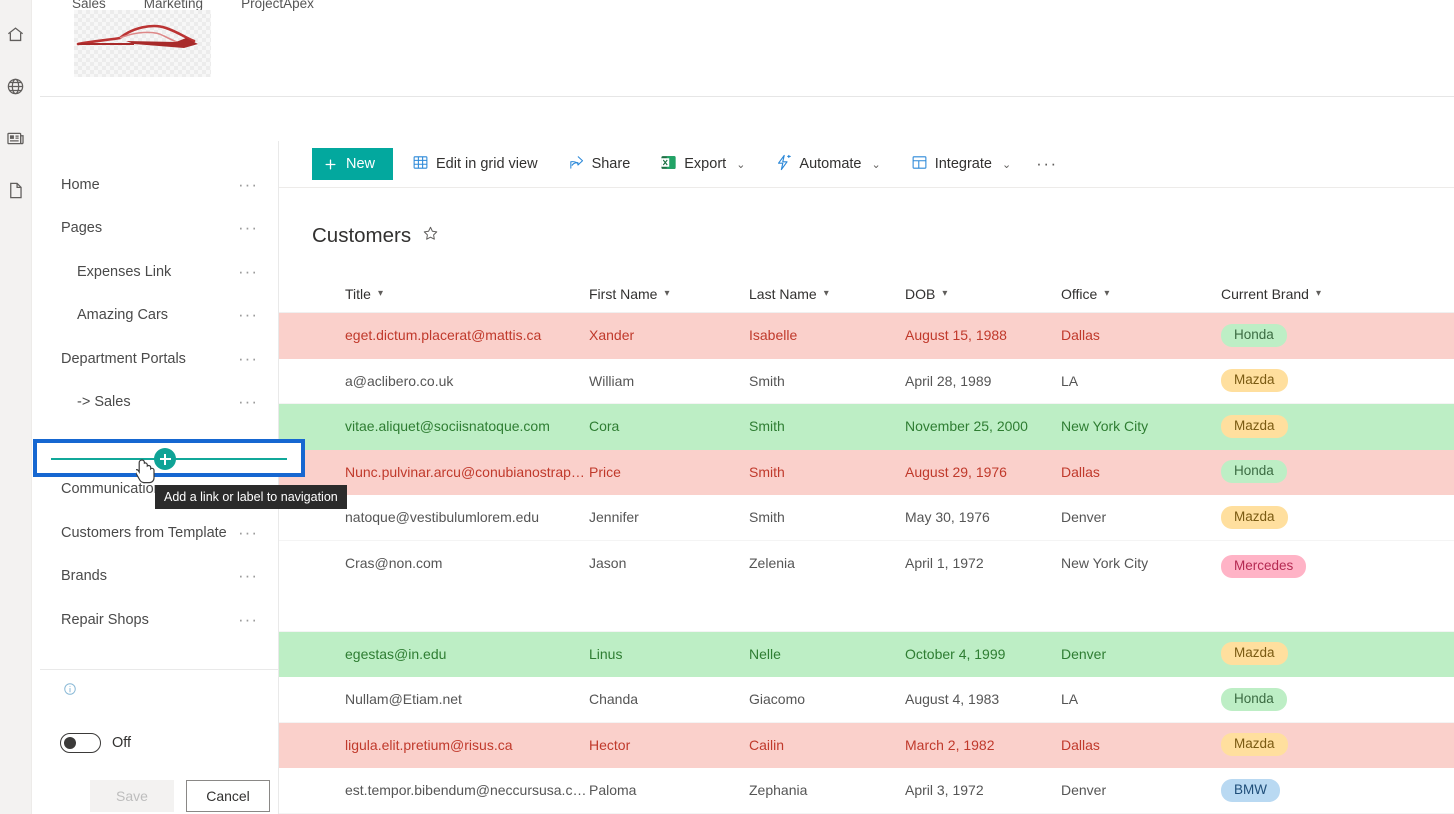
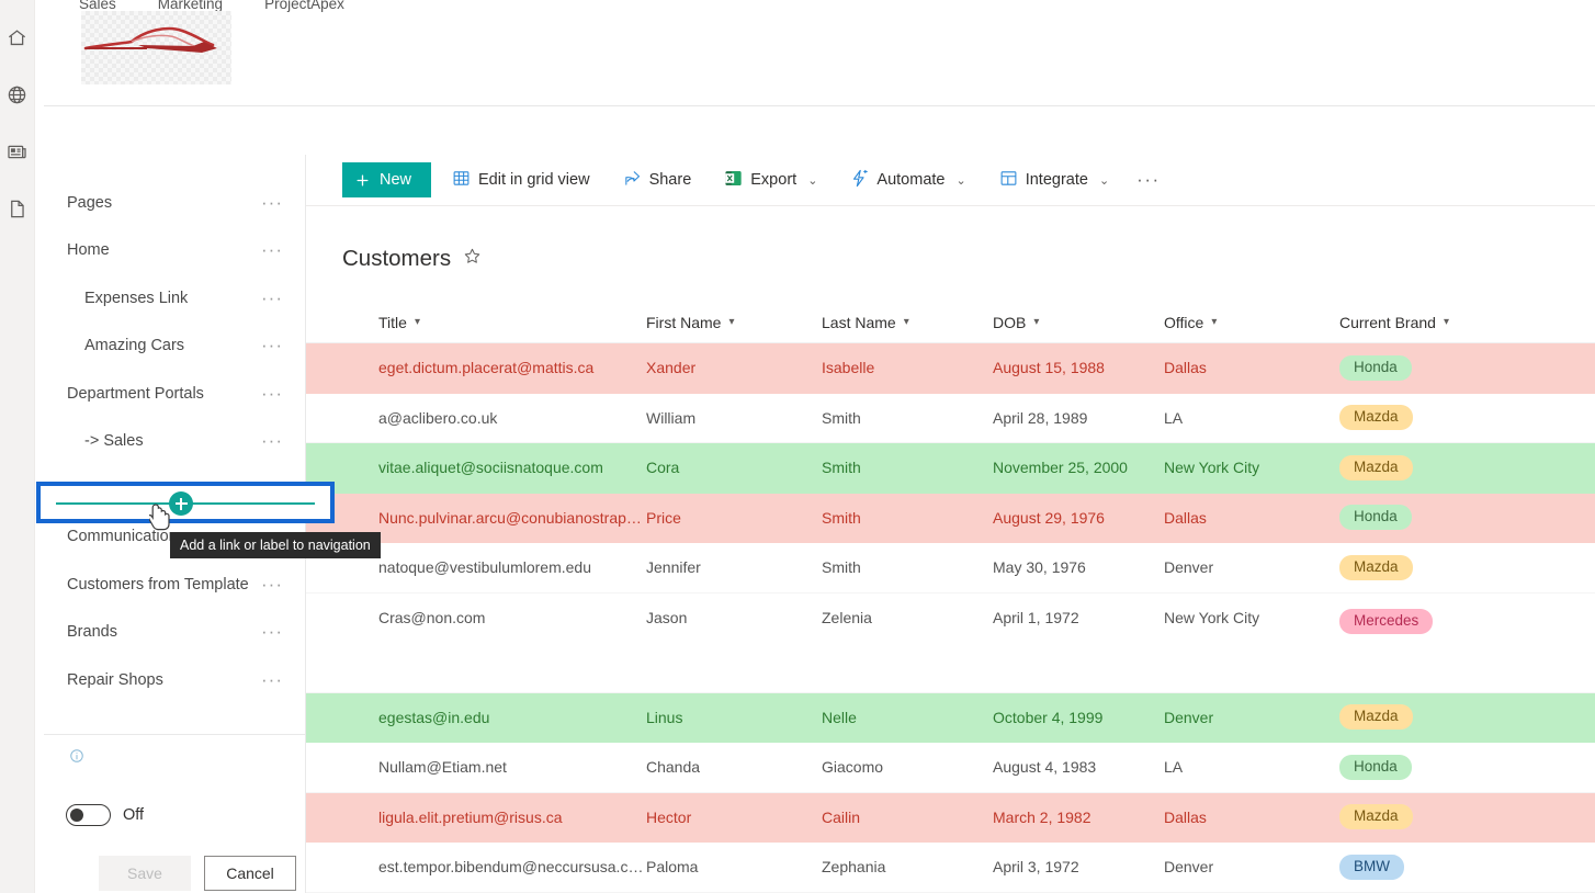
  Sales
  Marketing
  ProjectApex
- Home
+ Pages
  ···
- Pages
+ Home
  ···
  Expenses Link
  ···
  Amazing Cars
  ···
  Department Portals
  ···
  -> Sales
  ···
  Communicatio
  Customers from Template
  ···
  Brands
  ···
  Repair Shops
  ···
  Off
  Save
  Cancel
  Add a link or label to navigation
  New
  Edit in grid view
  Share
  Export
  ⌄
  Automate
  ⌄
  Integrate
  ⌄
  ···
  Customers
  Title
  ▾
  First Name
  ▾
  Last Name
  ▾
  DOB
  ▾
  Office
  ▾
  Current Brand
  ▾
  eget.dictum.placerat@mattis.ca
  Xander
  Isabelle
  August 15, 1988
  Dallas
  Honda
  a@aclibero.co.uk
  William
  Smith
  April 28, 1989
  LA
  Mazda
  vitae.aliquet@sociisnatoque.com
  Cora
  Smith
  November 25, 2000
  New York City
  Mazda
  Nunc.pulvinar.arcu@conubianostraper.
  Price
  Smith
  August 29, 1976
  Dallas
  Honda
  natoque@vestibulumlorem.edu
  Jennifer
  Smith
  May 30, 1976
  Denver
  Mazda
  Cras@non.com
  Jason
  Zelenia
  April 1, 1972
  New York City
  Mercedes
  egestas@in.edu
  Linus
  Nelle
  October 4, 1999
  Denver
  Mazda
  Nullam@Etiam.net
  Chanda
  Giacomo
  August 4, 1983
  LA
  Honda
  ligula.elit.pretium@risus.ca
  Hector
  Cailin
  March 2, 1982
  Dallas
  Mazda
  est.tempor.bibendum@neccursusa.com
  Paloma
  Zephania
  April 3, 1972
  Denver
  BMW
